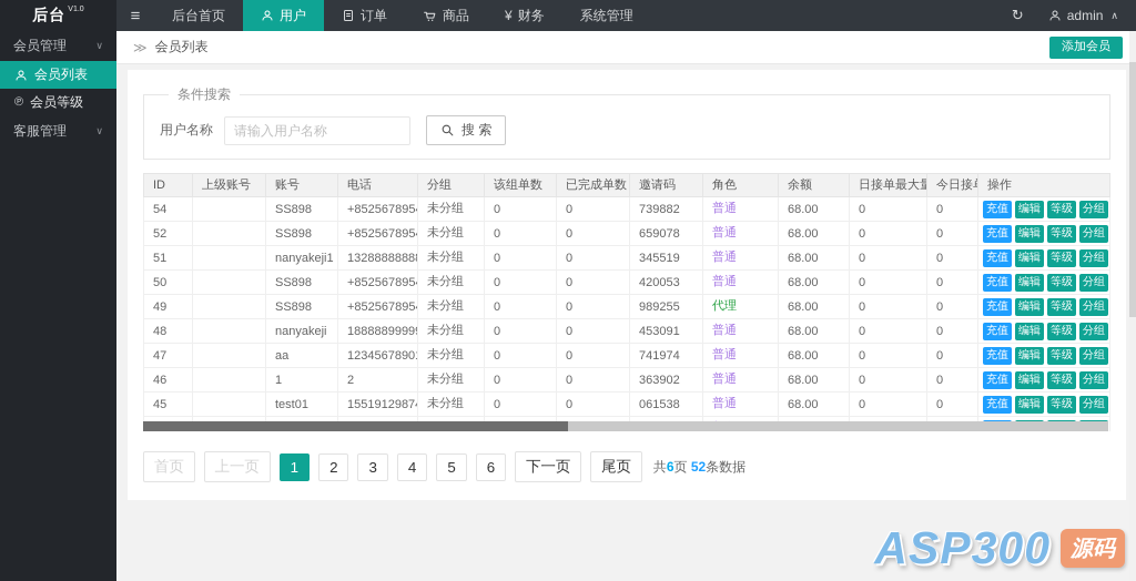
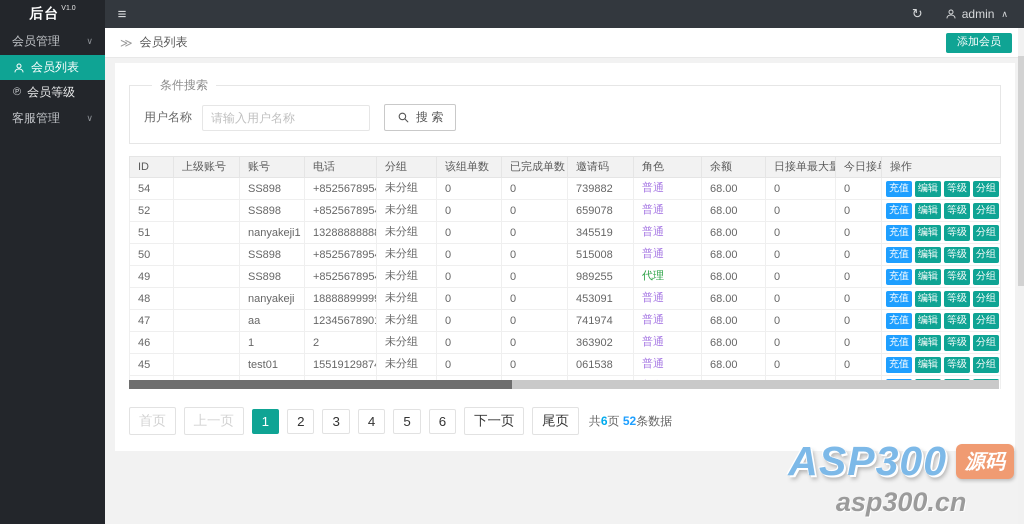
  后台
  ≡
- 后台首页
- 用户
- 订单
- 商品
- ¥
- 财务
- 系统管理
  ↻
  admin
  ∧
  会员管理
  ∨
  会员列表
  ℗
  会员等级
  客服管理
  ∨
  ≫
  会员列表
  添加会员
  条件搜索
  用户名称
  请输入用户名称
  搜 索
  ID	上级账号	账号	电话	分组	该组单数	已完成单数	邀请码	角色	余额	日接单最大量	今日接	操作
  54		SS898	+852567895	未分组	0	0	739882	普通	68.00	0	0	充值 编辑 等级 分组
  52		SS898	+852567895	未分组	0	0	659078	普通	68.00	0	0	充值 编辑 等级 分组
  51		nanyakeji1	1328888888	未分组	0	0	345519	普通	68.00	0	0	充值 编辑 等级 分组
- 50		SS898	+852567895	未分组	0	0	420053	普通	68.00	0	0	充值 编辑 等级 分组
+ 50		SS898	+852567895	未分组	0	0	515008	普通	68.00	0	0	充值 编辑 等级 分组
  49		SS898	+852567895	未分组	0	0	989255	代理	68.00	0	0	充值 编辑 等级 分组
  48		nanyakeji	1888889999	未分组	0	0	453091	普通	68.00	0	0	充值 编辑 等级 分组
  47		aa	1234567890	未分组	0	0	741974	普通	68.00	0	0	充值 编辑 等级 分组
  46		1	2	未分组	0	0	363902	普通	68.00	0	0	充值 编辑 等级 分组
  45		test01	1551912987	未分组	0	0	061538	普通	68.00	0	0	充值 编辑 等级 分组
  首页
  上一页
  1
  2
  3
  4
  5
  6
  下一页
  尾页
  共6页 52条数据
  ASP300
  源码
+ asp300.cn
